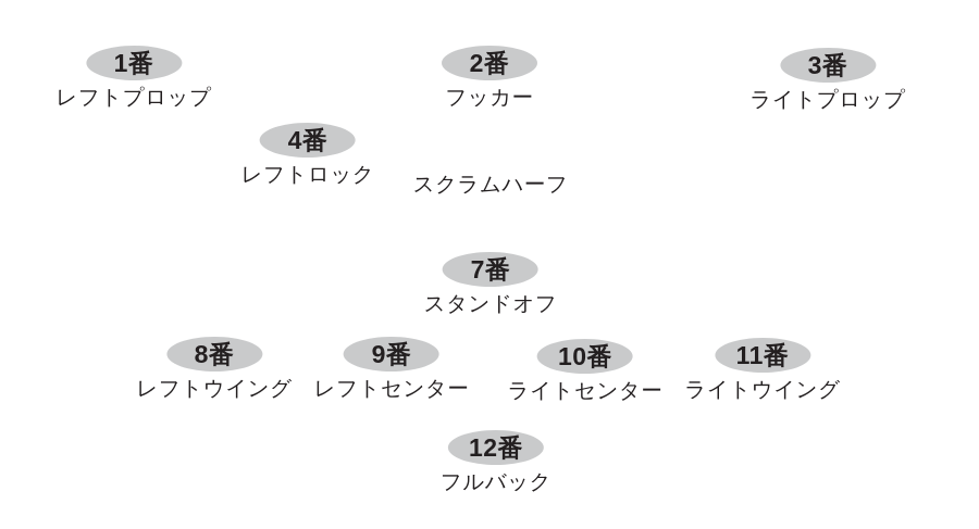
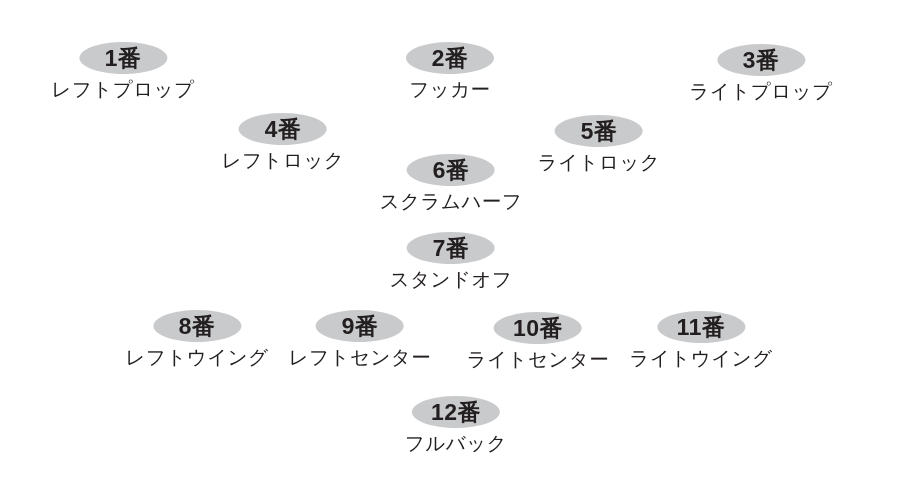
  1番
  レフトプロップ
  2番
  フッカー
  3番
  ライトプロップ
  4番
  レフトロック
+ 5番
+ ライトロック
+ 6番
  スクラムハーフ
  7番
  スタンドオフ
  8番
  レフトウイング
  9番
  レフトセンター
  10番
  ライトセンター
  11番
  ライトウイング
  12番
  フルバック
